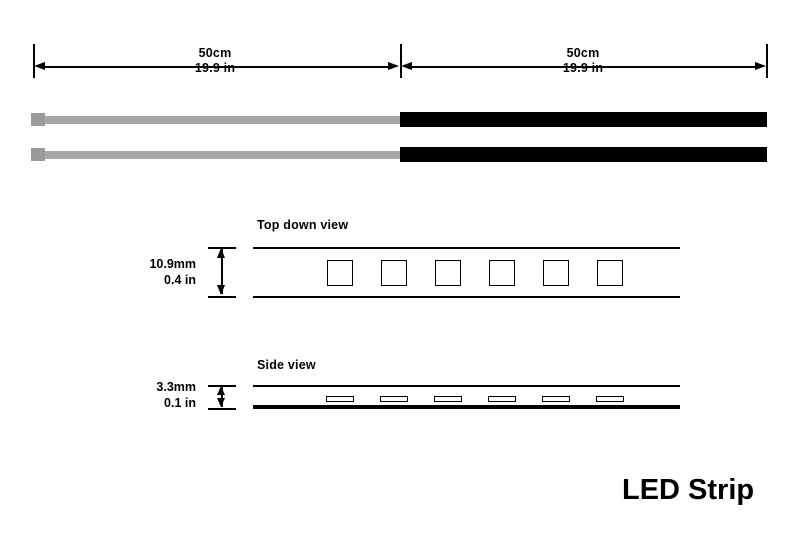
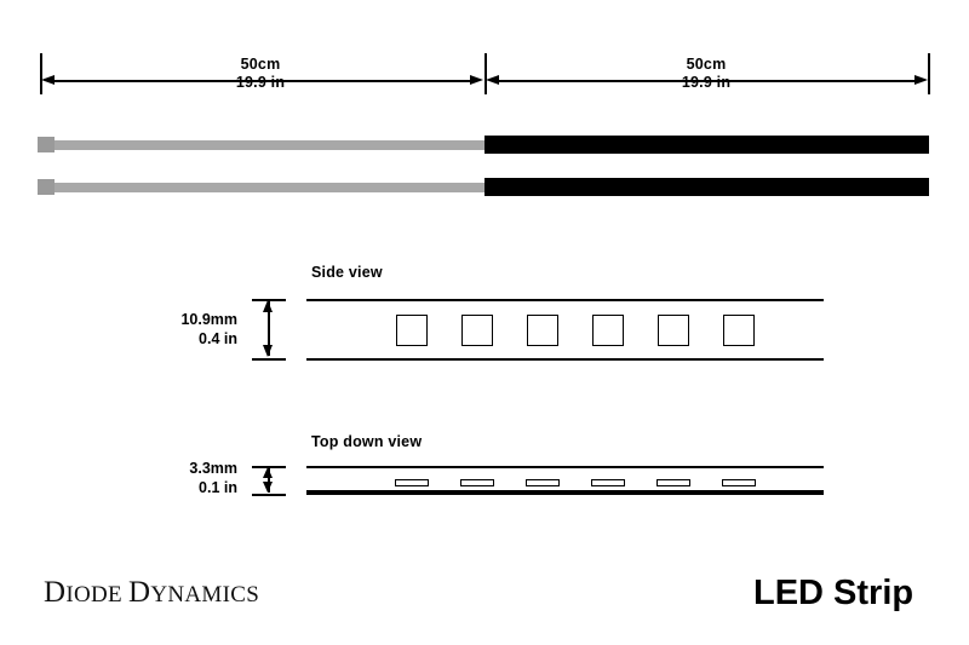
  50cm
  19.9 in
  50cm
  19.9 in
- Top down view
+ Side view
  10.9mm
  0.4 in
- Side view
+ Top down view
  3.3mm
  0.1 in
+ DIODE DYNAMICS
  LED Strip
